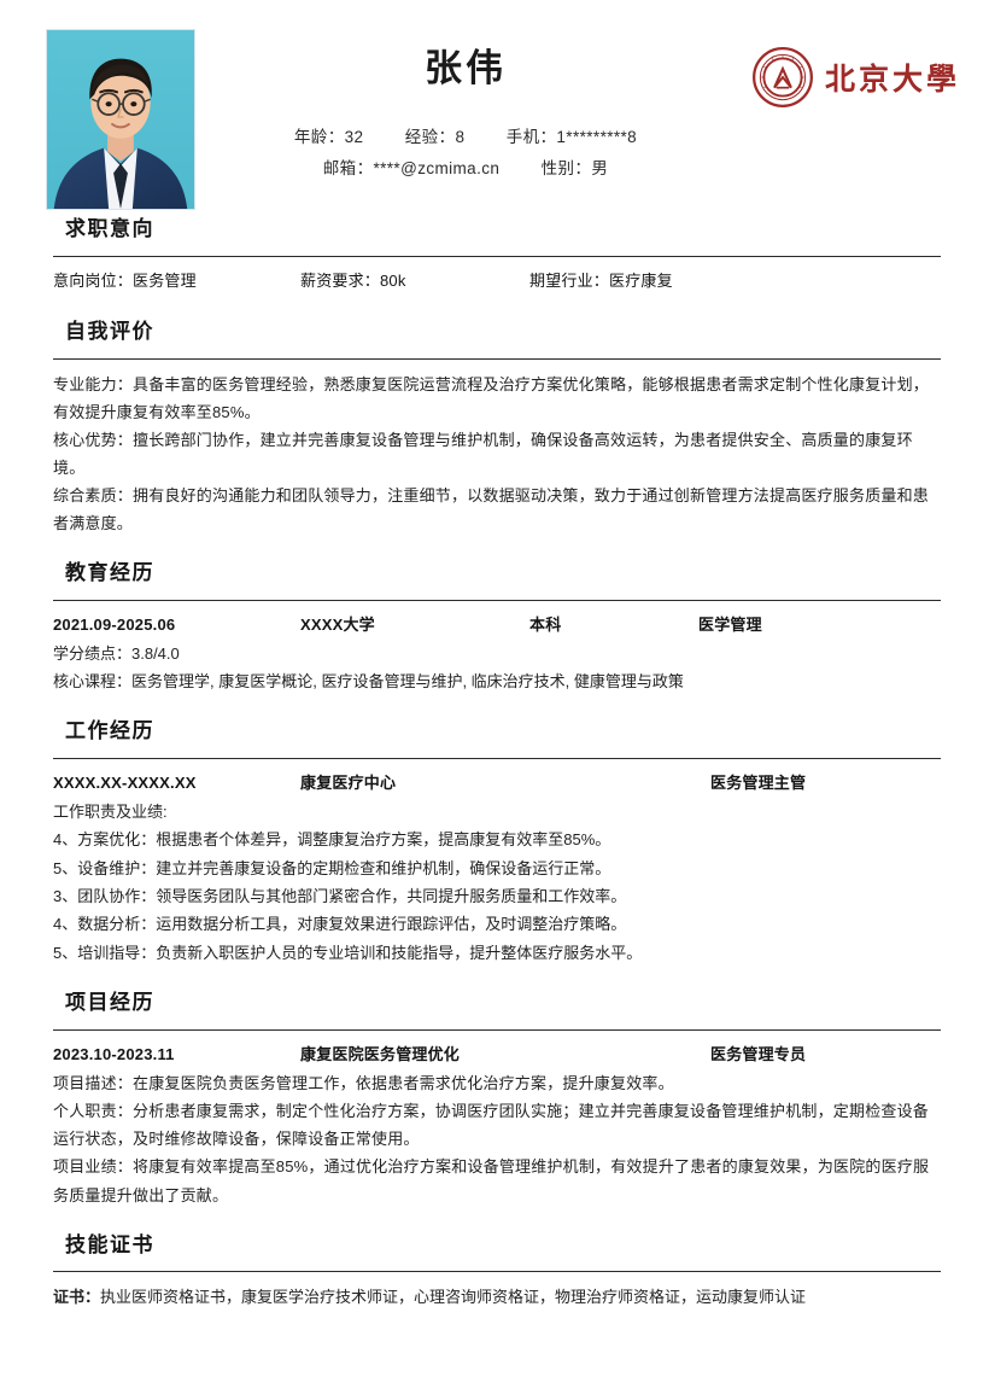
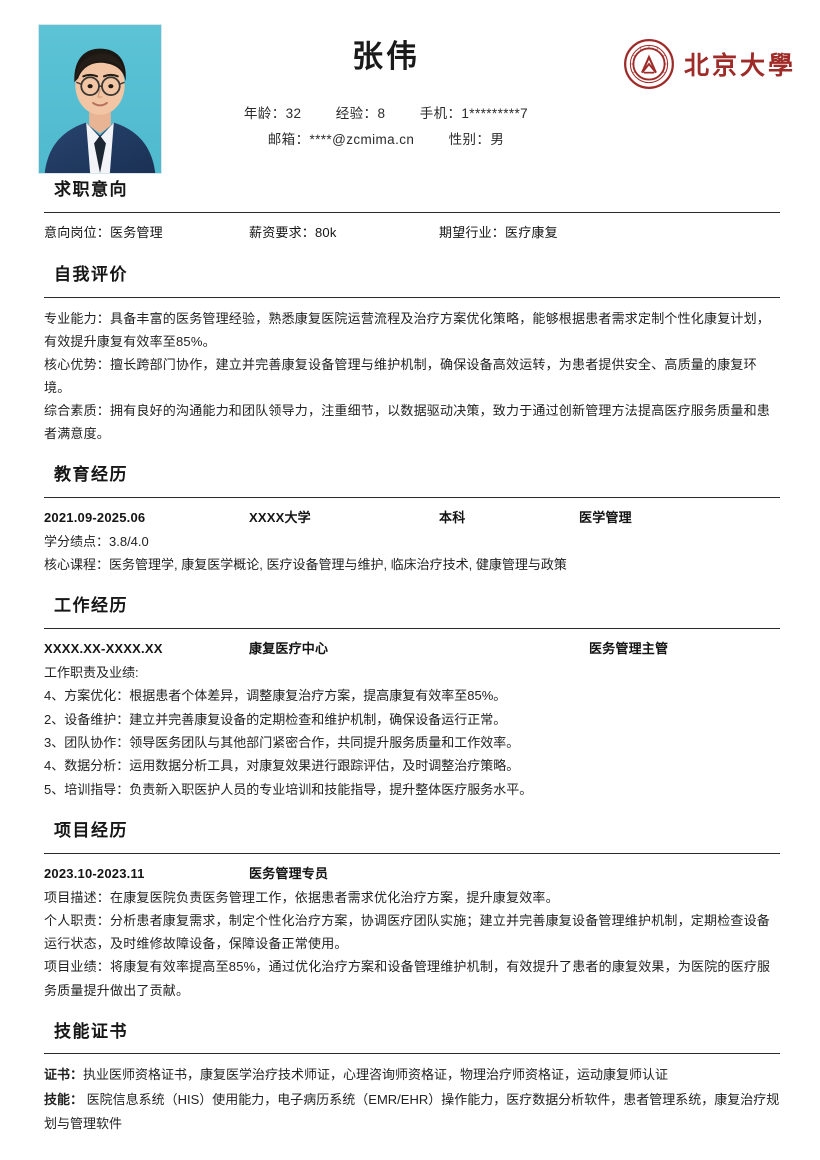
  张伟
- 年龄：32 经验：8 手机：1*********8
+ 年龄：32 经验：8 手机：1*********7
  邮箱：****@zcmima.cn 性别：男
  北京大學
  求职意向
  意向岗位：医务管理
  薪资要求：80k
  期望行业：医疗康复
  自我评价
  专业能力：具备丰富的医务管理经验，熟悉康复医院运营流程及治疗方案优化策略，能够根据患者需求定制个性化康复计划，有效提升康复有效率至85%。
  核心优势：擅长跨部门协作，建立并完善康复设备管理与维护机制，确保设备高效运转，为患者提供安全、高质量的康复环境。
  综合素质：拥有良好的沟通能力和团队领导力，注重细节，以数据驱动决策，致力于通过创新管理方法提高医疗服务质量和患者满意度。
  教育经历
  2021.09-2025.06
  XXXX大学
  本科
  医学管理
  学分绩点：3.8/4.0
  核心课程：医务管理学, 康复医学概论, 医疗设备管理与维护, 临床治疗技术, 健康管理与政策
  工作经历
  XXXX.XX-XXXX.XX
  康复医疗中心
  医务管理主管
  工作职责及业绩:
  4、方案优化：根据患者个体差异，调整康复治疗方案，提高康复有效率至85%。
- 5、设备维护：建立并完善康复设备的定期检查和维护机制，确保设备运行正常。
+ 2、设备维护：建立并完善康复设备的定期检查和维护机制，确保设备运行正常。
  3、团队协作：领导医务团队与其他部门紧密合作，共同提升服务质量和工作效率。
  4、数据分析：运用数据分析工具，对康复效果进行跟踪评估，及时调整治疗策略。
  5、培训指导：负责新入职医护人员的专业培训和技能指导，提升整体医疗服务水平。
  项目经历
  2023.10-2023.11
- 康复医院医务管理优化
  医务管理专员
  项目描述：在康复医院负责医务管理工作，依据患者需求优化治疗方案，提升康复效率。
  个人职责：分析患者康复需求，制定个性化治疗方案，协调医疗团队实施；建立并完善康复设备管理维护机制，定期检查设备运行状态，及时维修故障设备，保障设备正常使用。
  项目业绩：将康复有效率提高至85%，通过优化治疗方案和设备管理维护机制，有效提升了患者的康复效果，为医院的医疗服务质量提升做出了贡献。
  技能证书
  证书：执业医师资格证书，康复医学治疗技术师证，心理咨询师资格证，物理治疗师资格证，运动康复师认证
+ 技能： 医院信息系统（HIS）使用能力，电子病历系统（EMR/EHR）操作能力，医疗数据分析软件，患者管理系统，康复治疗规划与管理软件
